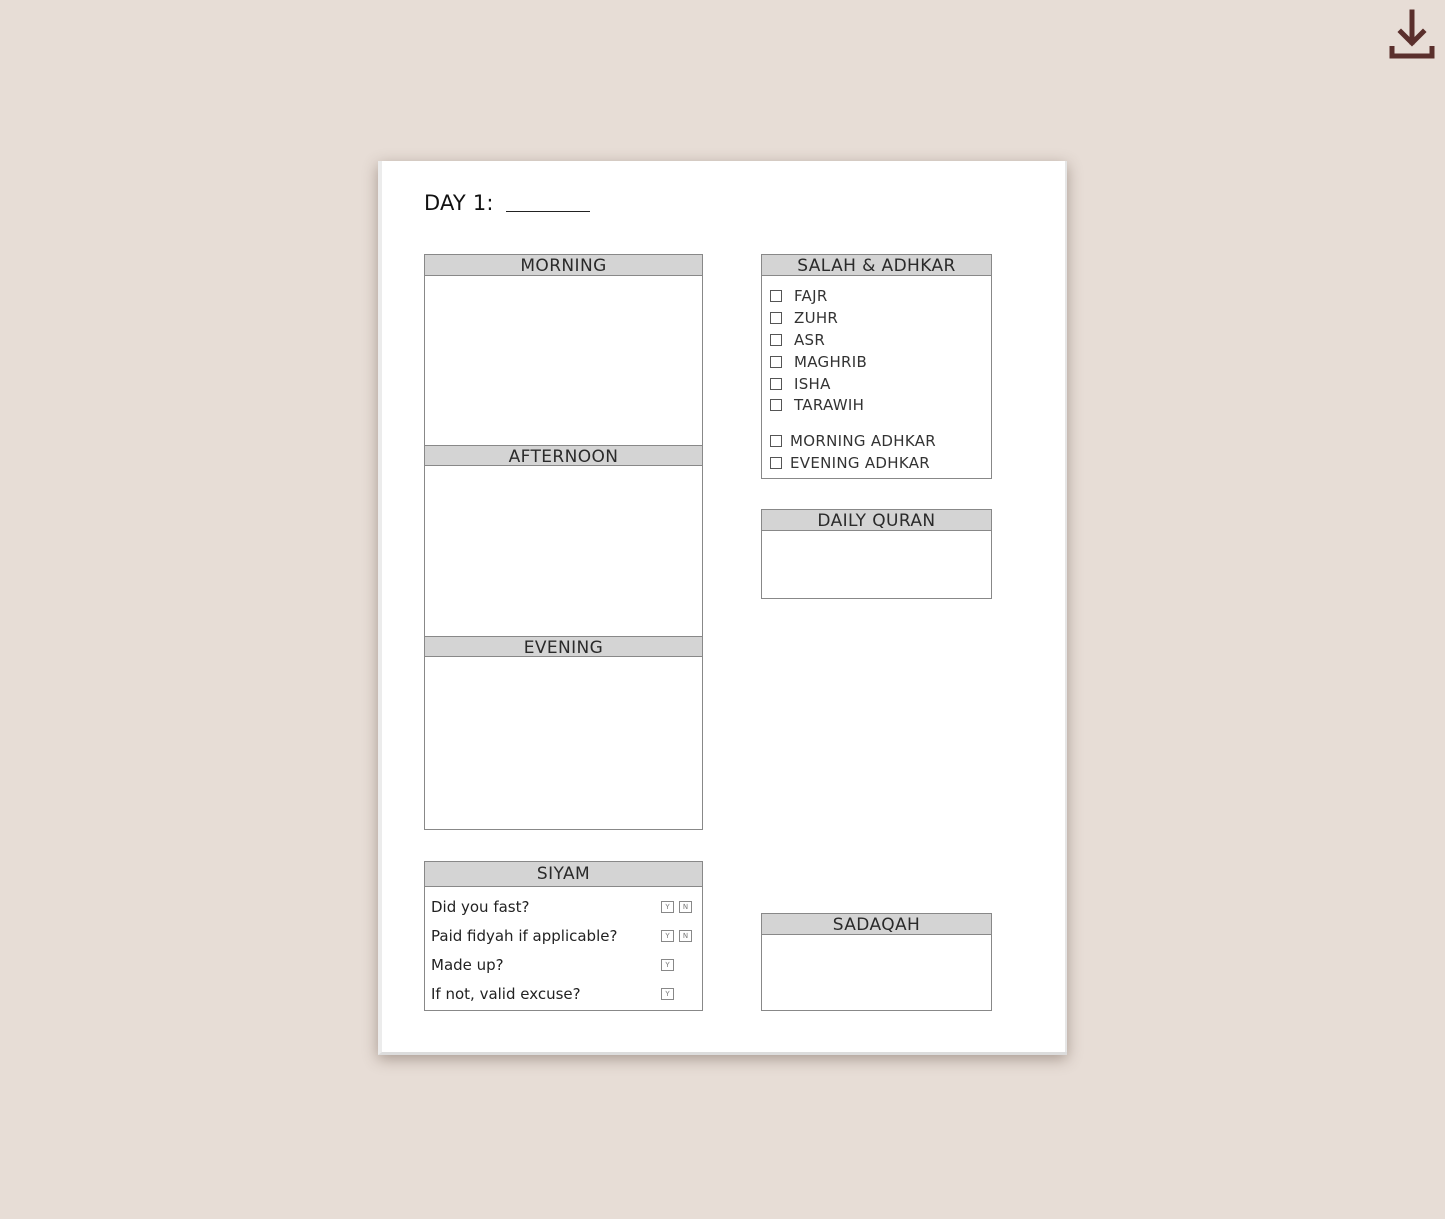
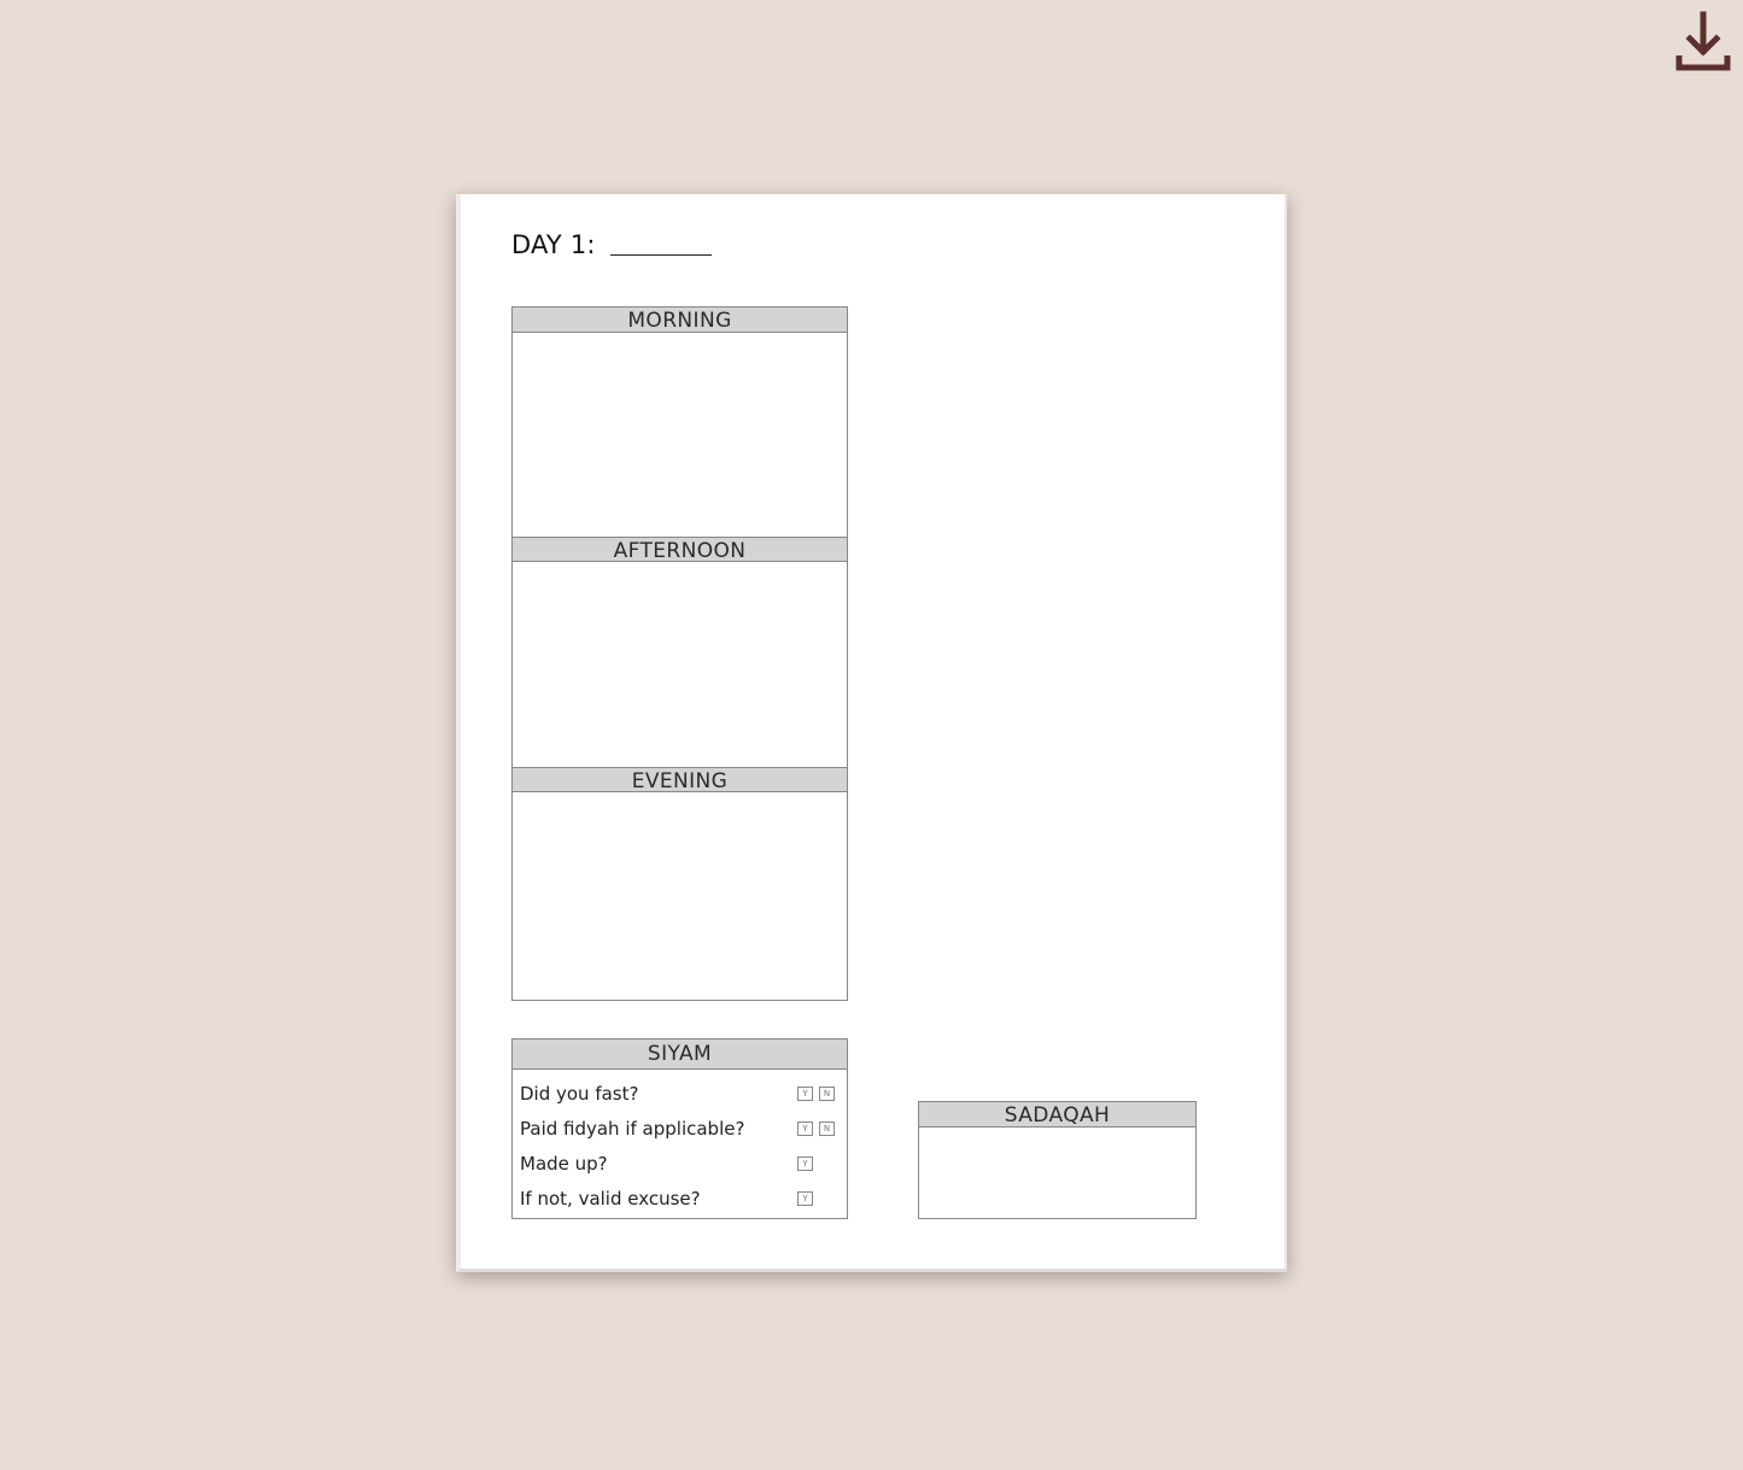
  DAY 1:
  MORNING
  AFTERNOON
  EVENING
  SIYAM
  Did you fast?
  Y
  N
  Paid fidyah if applicable?
  Y
  N
  Made up?
  Y
  If not, valid excuse?
  Y
- SALAH & ADHKAR
- FAJR
- ZUHR
- ASR
- MAGHRIB
- ISHA
- TARAWIH
- MORNING ADHKAR
- EVENING ADHKAR
- DAILY QURAN
  SADAQAH
